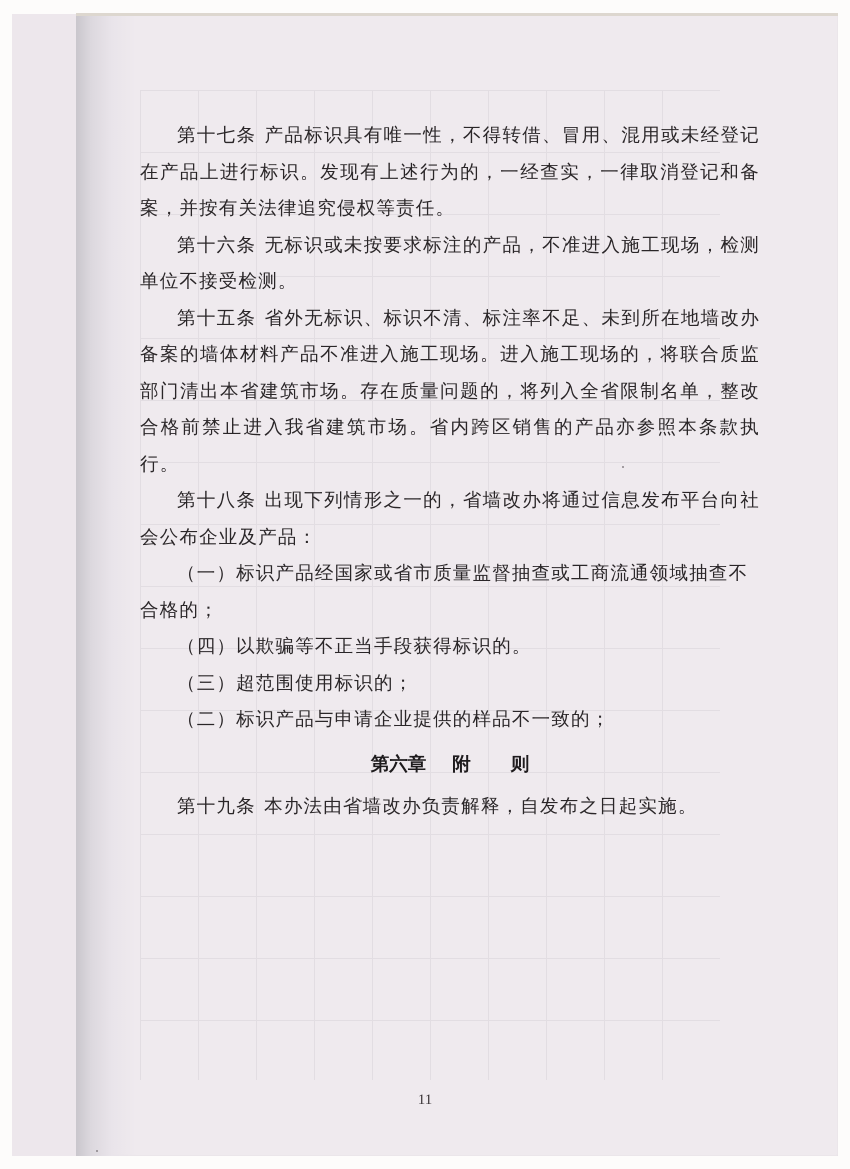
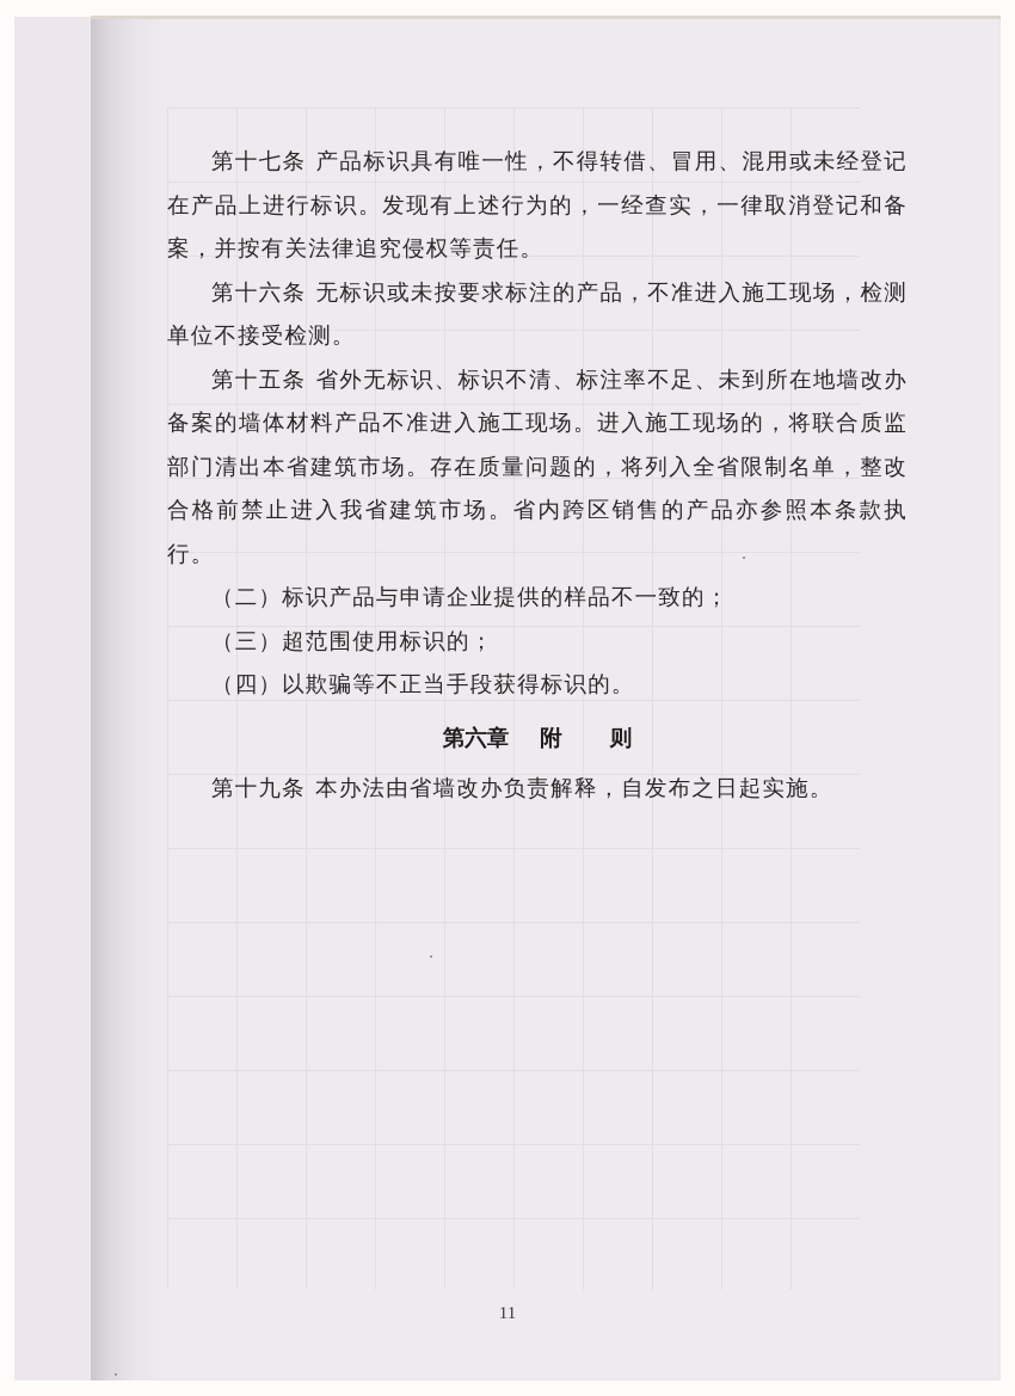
  第十七条 产品标识具有唯一性，不得转借、冒用、混用或未经登记在产品上进行标识。发现有上述行为的，一经查实，一律取消登记和备案，并按有关法律追究侵权等责任。
  第十六条 无标识或未按要求标注的产品，不准进入施工现场，检测单位不接受检测。
  第十五条 省外无标识、标识不清、标注率不足、未到所在地墙改办备案的墙体材料产品不准进入施工现场。进入施工现场的，将联合质监部门清出本省建筑市场。存在质量问题的，将列入全省限制名单，整改合格前禁止进入我省建筑市场。省内跨区销售的产品亦参照本条款执行。
- 第十八条 出现下列情形之一的，省墙改办将通过信息发布平台向社会公布企业及产品：
- （一）标识产品经国家或省市质量监督抽查或工商流通领域抽查不合格的；
- （四）以欺骗等不正当手段获得标识的。
+ （二）标识产品与申请企业提供的样品不一致的；
  （三）超范围使用标识的；
- （二）标识产品与申请企业提供的样品不一致的；
+ （四）以欺骗等不正当手段获得标识的。
  第六章 附 则
  第十九条 本办法由省墙改办负责解释，自发布之日起实施。
  11
